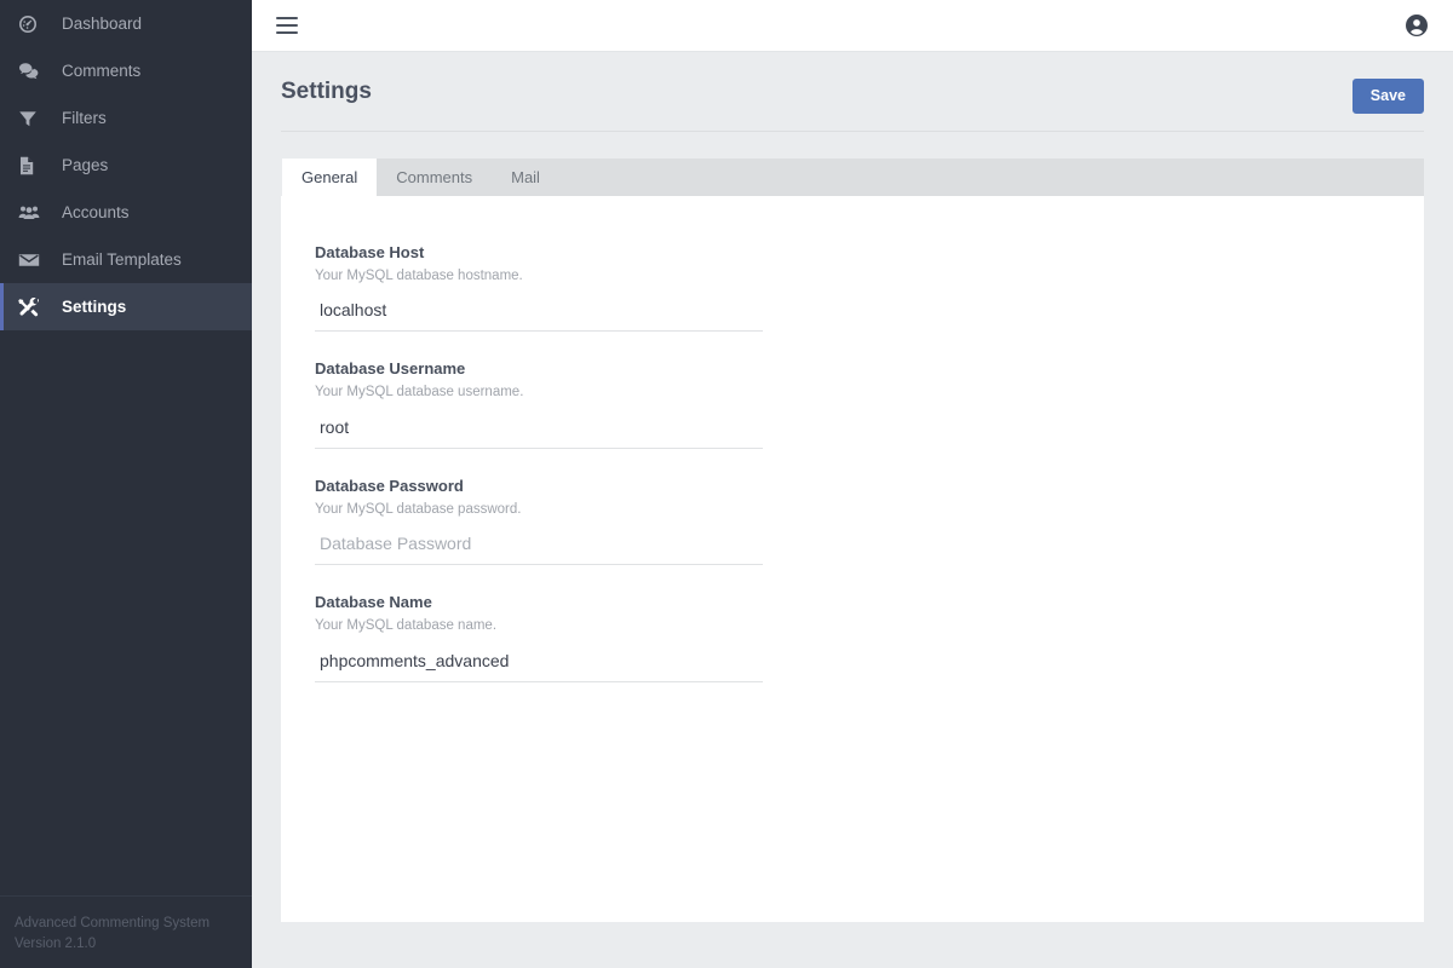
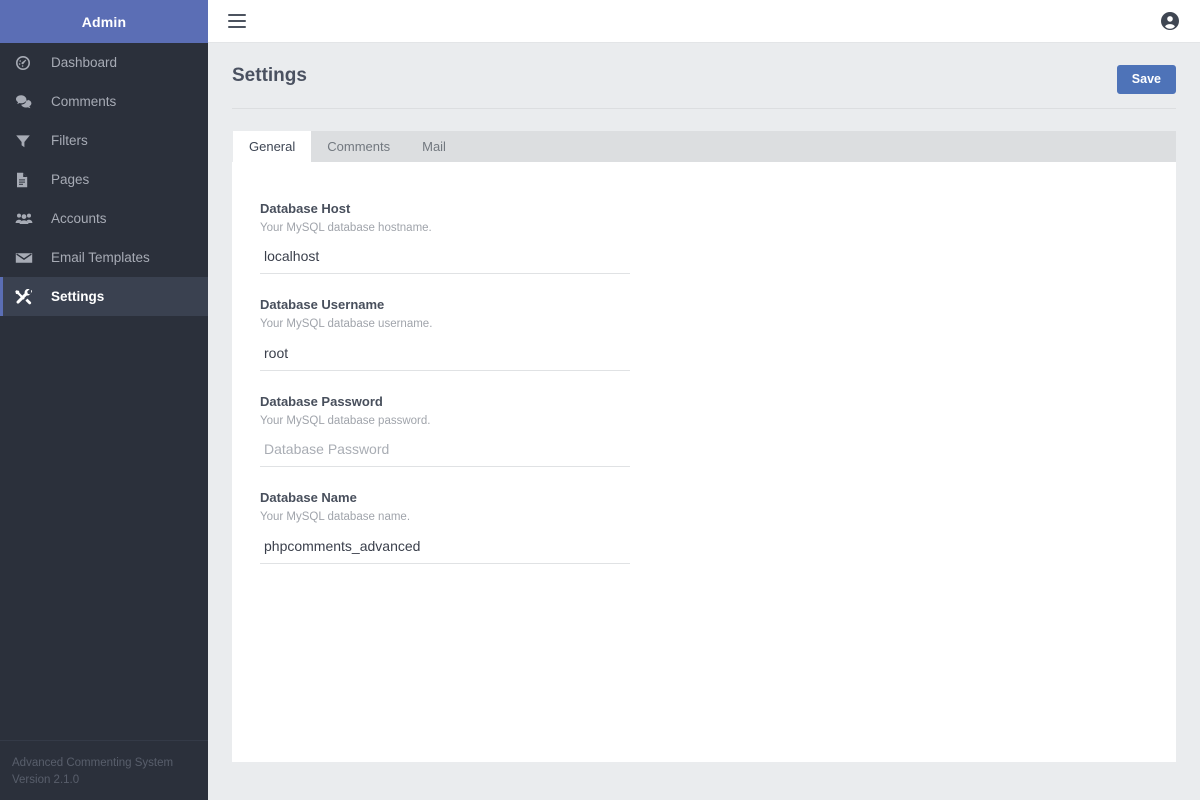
+ Admin
  Dashboard
  Comments
  Filters
  Pages
  Accounts
  Email Templates
  Settings
  Advanced Commenting System
  Version 2.1.0
  Settings
  Save
  General
  Comments
  Mail
  Database Host
  Your MySQL database hostname.
  localhost
  Database Username
  Your MySQL database username.
  root
  Database Password
  Your MySQL database password.
  Database Password
  Database Name
  Your MySQL database name.
  phpcomments_advanced
